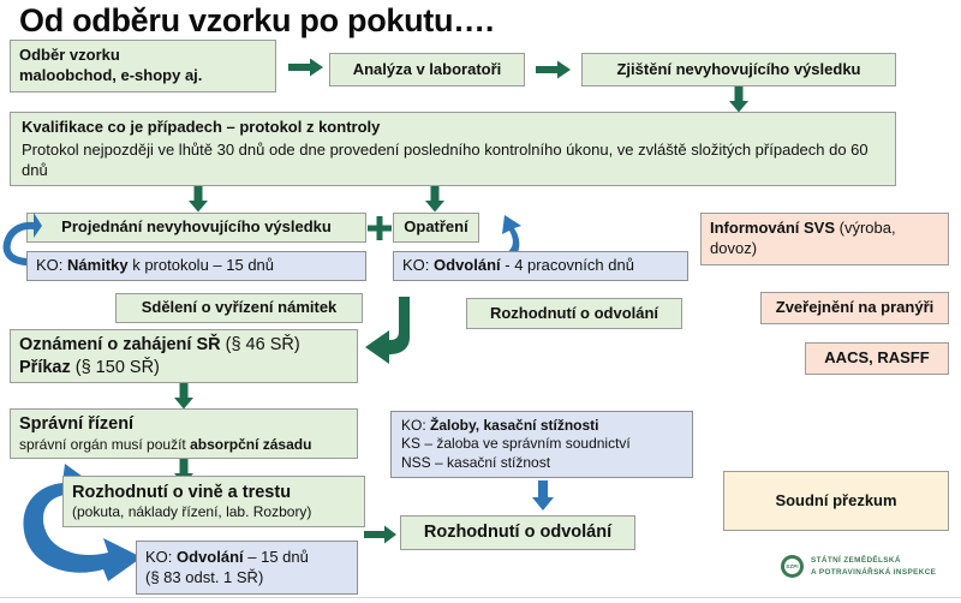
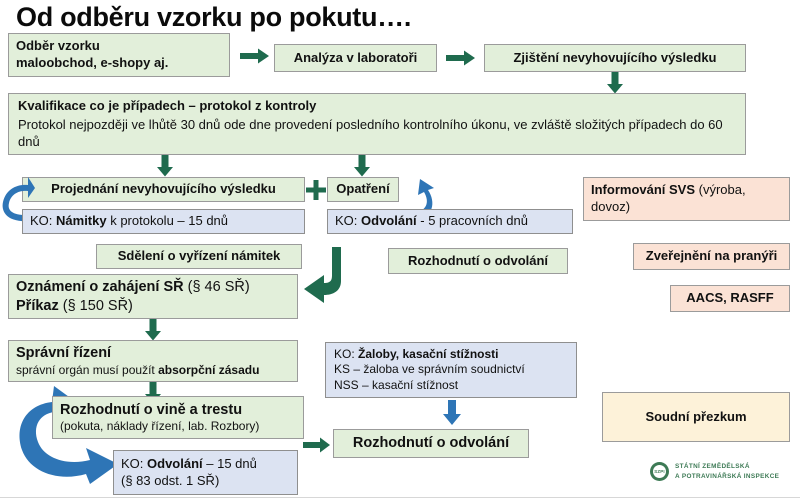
  Od odběru vzorku po pokutu….
  Odběr vzorku
  maloobchod, e-shopy aj.
  Analýza v laboratoři
  Zjištění nevyhovujícího výsledku
  Kvalifikace co je případech – protokol z kontroly
  Protokol nejpozději ve lhůtě 30 dnů ode dne provedení posledního kontrolního úkonu, ve zvláště složitých případech do 60 dnů
  Projednání nevyhovujícího výsledku
  Opatření
  KO: Námitky k protokolu – 15 dnů
- KO: Odvolání - 4 pracovních dnů
+ KO: Odvolání - 5 pracovních dnů
  Sdělení o vyřízení námitek
  Rozhodnutí o odvolání
  Oznámení o zahájení SŘ (§ 46 SŘ)
  Příkaz (§ 150 SŘ)
  Správní řízení
  správní orgán musí použít absorpční zásadu
  Rozhodnutí o vině a trestu
  (pokuta, náklady řízení, lab. Rozbory)
  KO: Odvolání – 15 dnů
  (§ 83 odst. 1 SŘ)
  KO: Žaloby, kasační stížnosti
  KS – žaloba ve správním soudnictví
  NSS – kasační stížnost
  Rozhodnutí o odvolání
  Informování SVS (výroba,
  dovoz)
  Zveřejnění na pranýři
  AACS, RASFF
  Soudní přezkum
